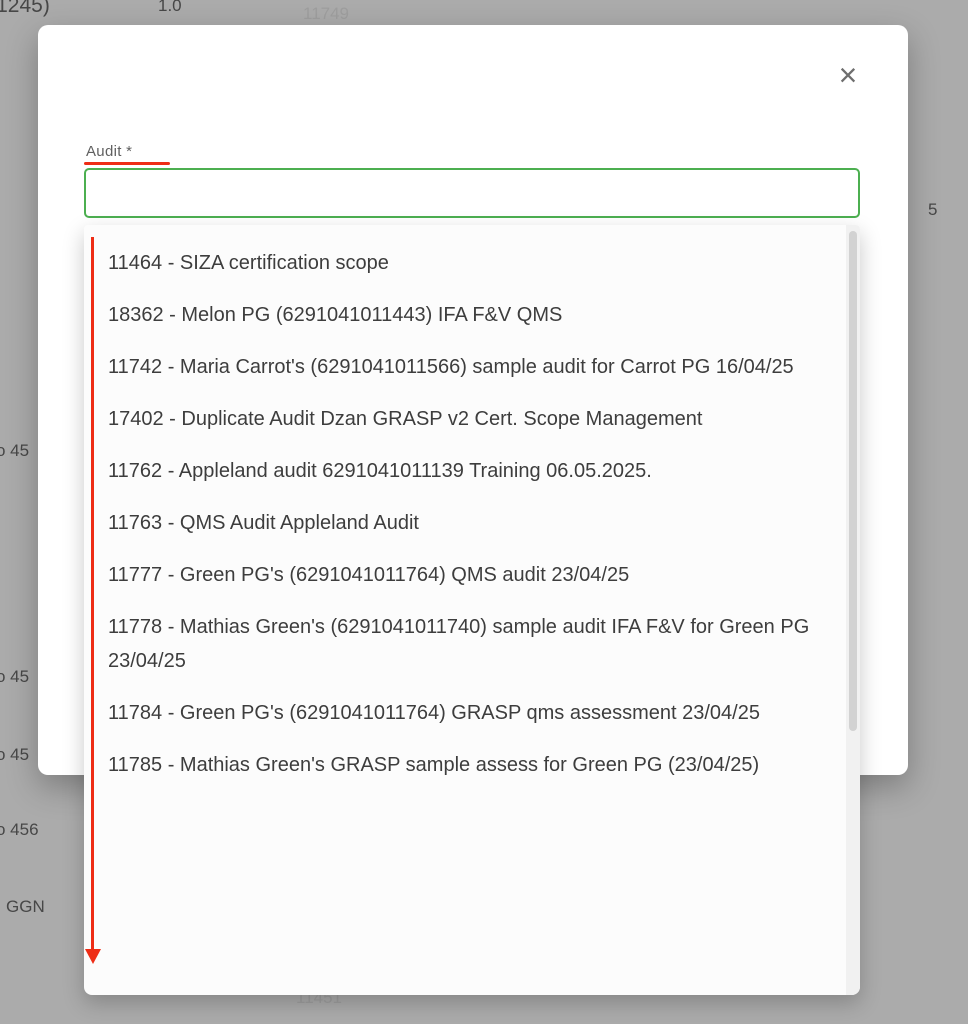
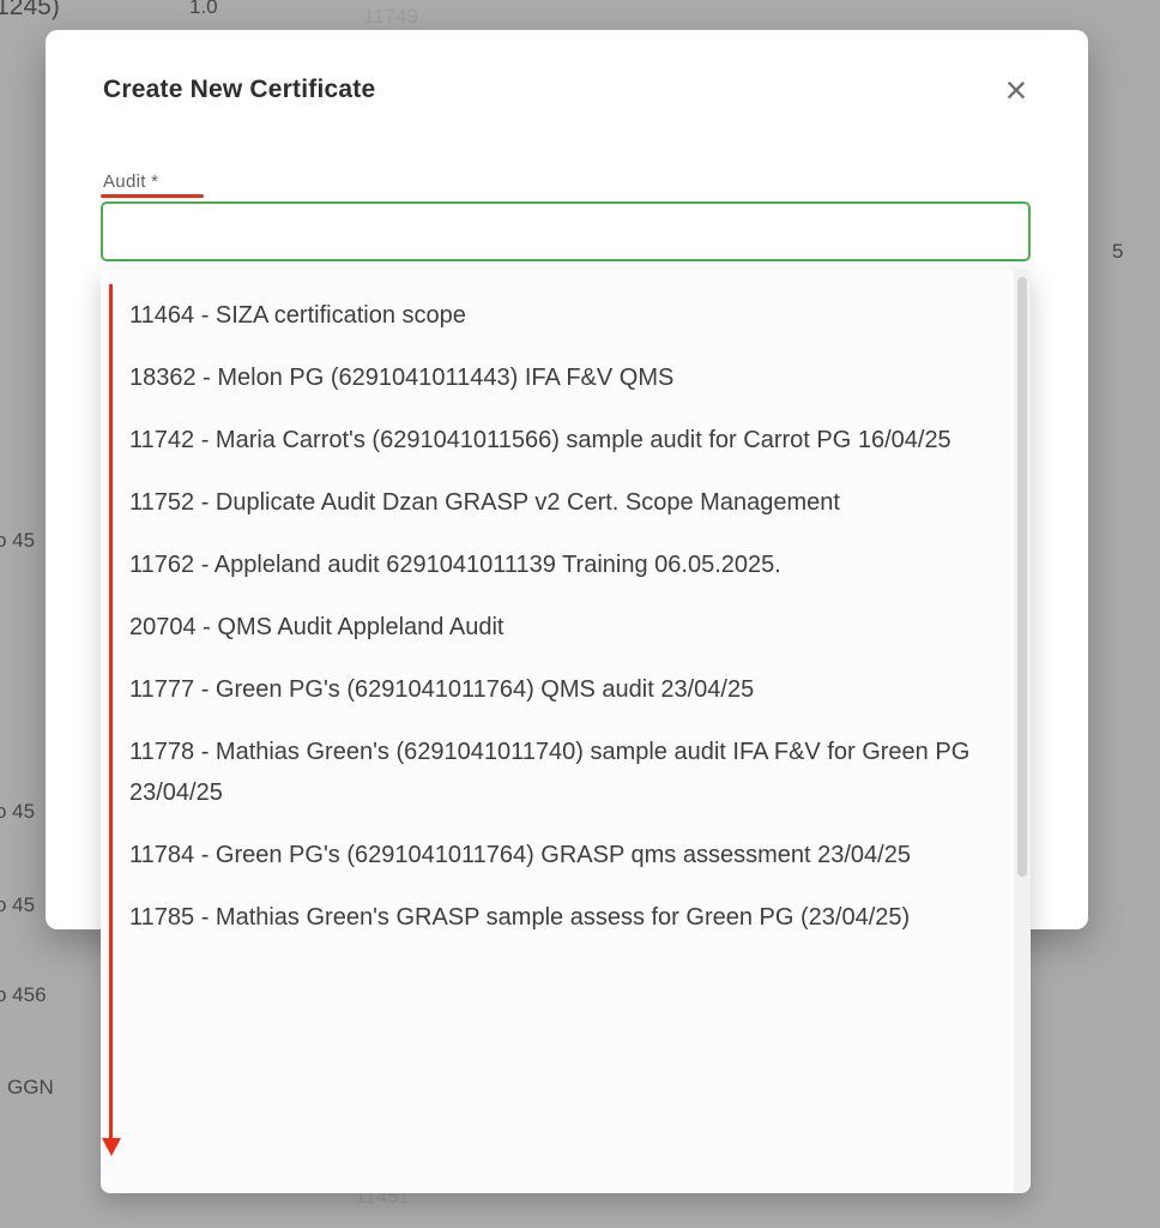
  1245)
  1.0
  5
  o 45
  o 45
  o 45
  o 456
  GGN
  11451
+ Create New Certificate
  ×
  Audit *
  11464 - SIZA certification scope
  18362 - Melon PG (6291041011443) IFA F&V QMS
  11742 - Maria Carrot's (6291041011566) sample audit for Carrot PG 16/04/25
- 17402 - Duplicate Audit Dzan GRASP v2 Cert. Scope Management
+ 11752 - Duplicate Audit Dzan GRASP v2 Cert. Scope Management
  11762 - Appleland audit 6291041011139 Training 06.05.2025.
- 11763 - QMS Audit Appleland Audit
+ 20704 - QMS Audit Appleland Audit
  11777 - Green PG's (6291041011764) QMS audit 23/04/25
  11778 - Mathias Green's (6291041011740) sample audit IFA F&V for Green PG 23/04/25
  11784 - Green PG's (6291041011764) GRASP qms assessment 23/04/25
  11785 - Mathias Green's GRASP sample assess for Green PG (23/04/25)
